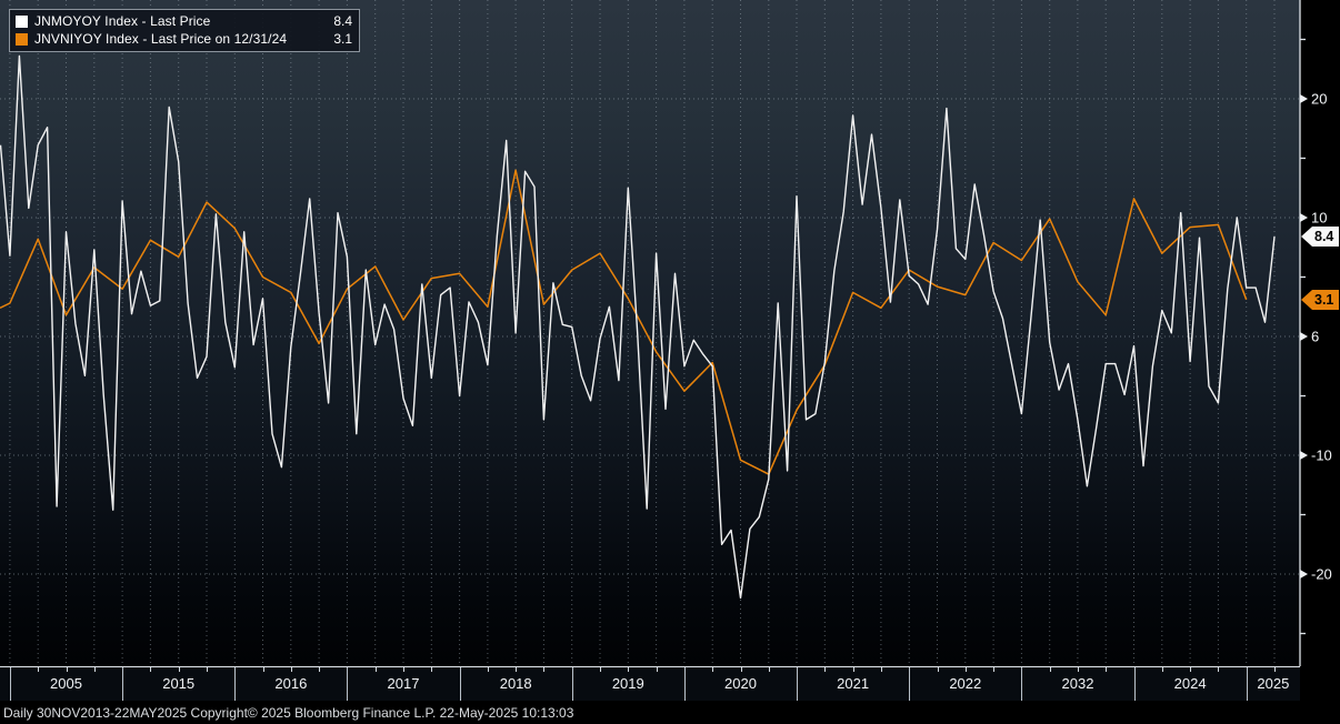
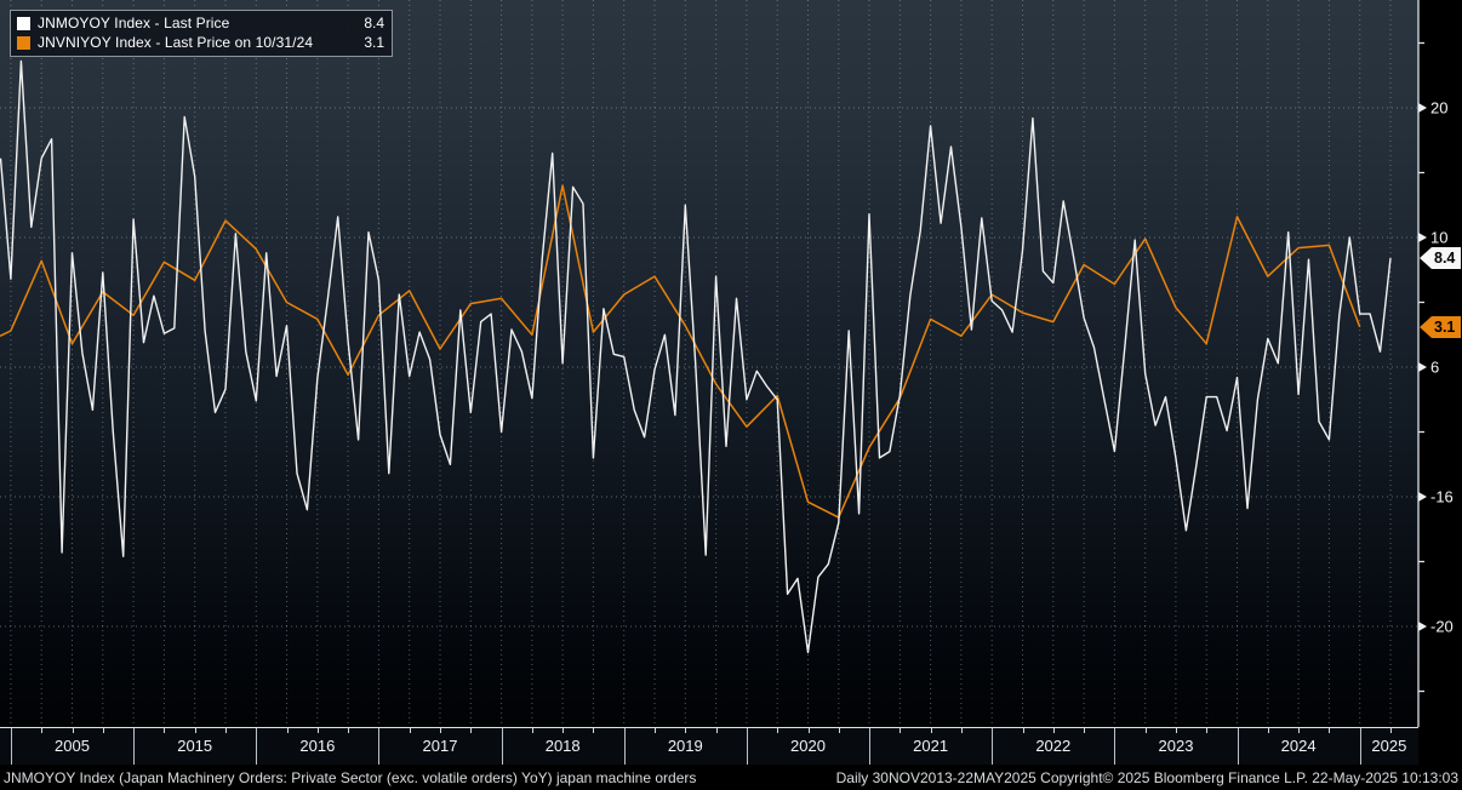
  20
  10
  6
- -10
+ -16
  -20
  JNMOYOY Index - Last Price
  8.4
- JNVNIYOY Index - Last Price on 12/31/24
+ JNVNIYOY Index - Last Price on 10/31/24
  3.1
  8.4
  3.1
  2005
  2015
  2016
  2017
  2018
  2019
  2020
  2021
  2022
- 2032
+ 2023
  2024
  2025
+ JNMOYOY Index (Japan Machinery Orders: Private Sector (exc. volatile orders) YoY) japan machine orders
  Daily 30NOV2013-22MAY2025 Copyright© 2025 Bloomberg Finance L.P. 22-May-2025 10:13:03
